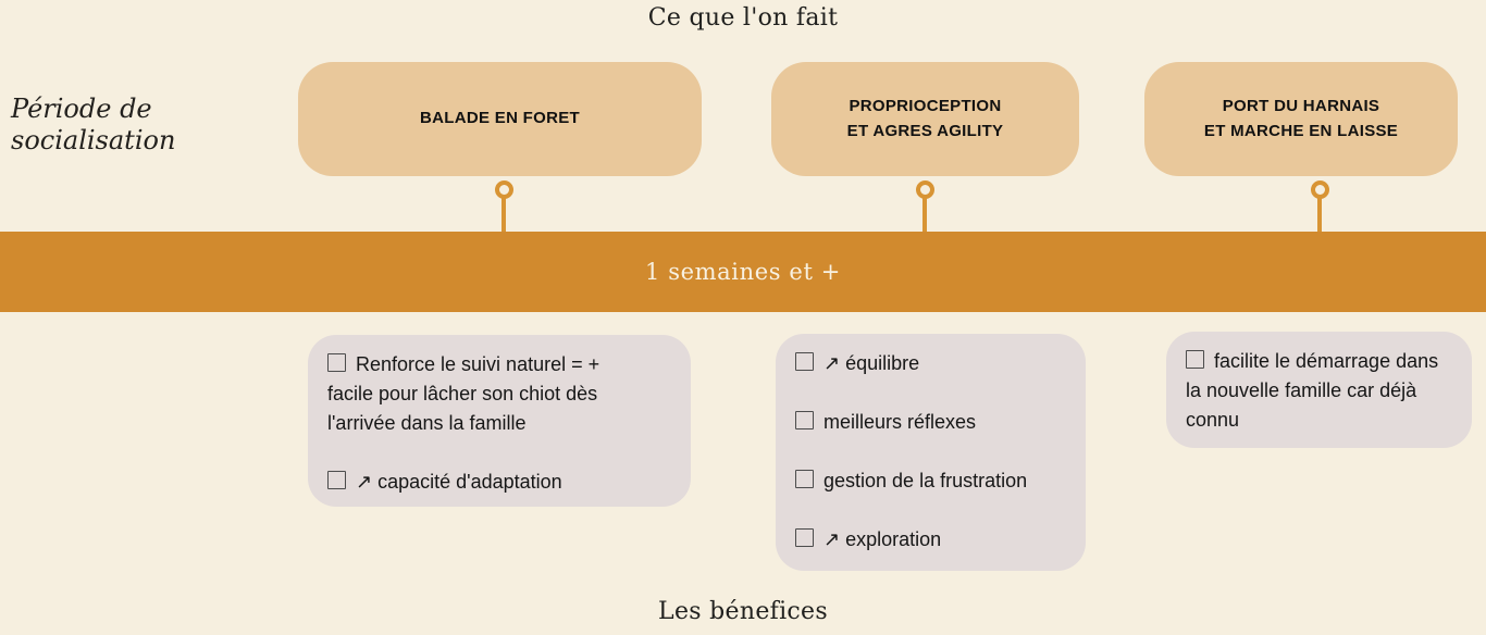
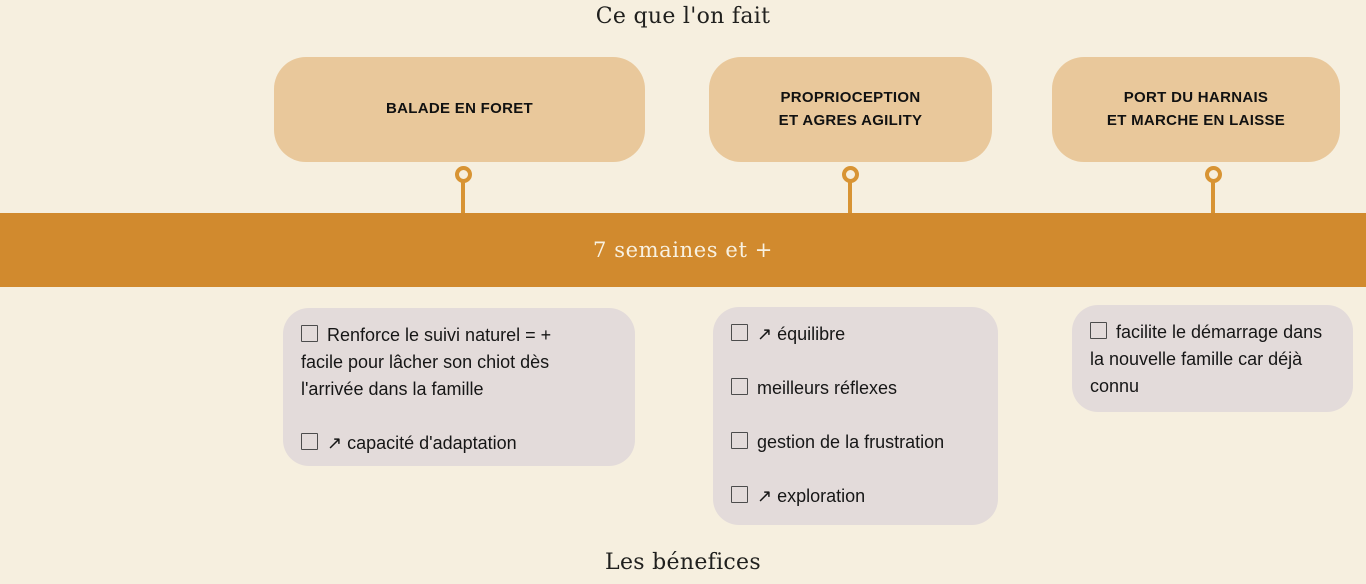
  Ce que l'on fait
- Période de socialisation
  BALADE EN FORET
  PROPRIOCEPTION
  ET AGRES AGILITY
  PORT DU HARNAIS
  ET MARCHE EN LAISSE
- 1 semaines et +
+ 7 semaines et +
  Renforce le suivi naturel = +
  facile pour lâcher son chiot dès
  l'arrivée dans la famille
  ↗ capacité d'adaptation
  ↗ équilibre
  meilleurs réflexes
  gestion de la frustration
  ↗ exploration
  facilite le démarrage dans
  la nouvelle famille car déjà
  connu
  Les bénefices
